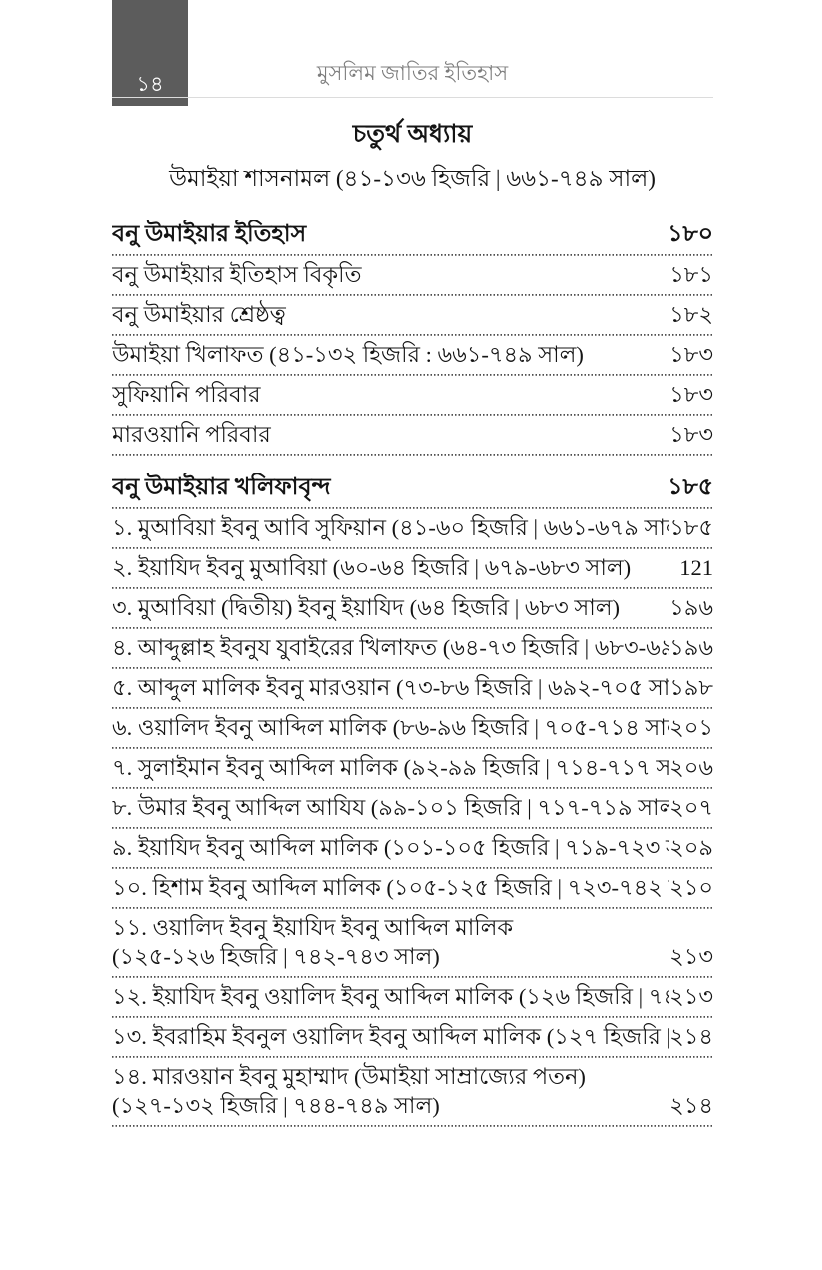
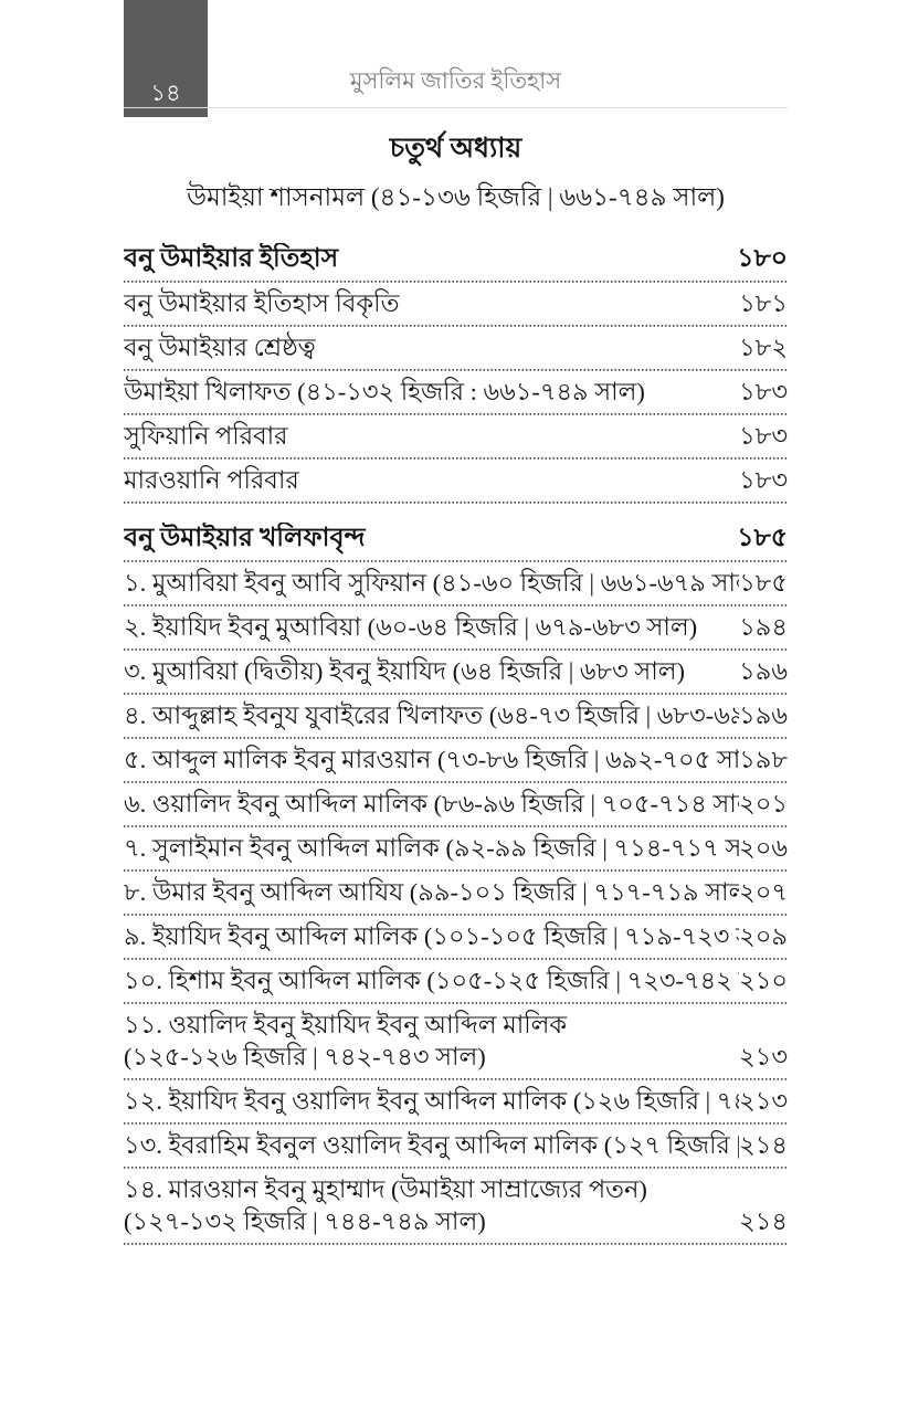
  ১৪
  মুসলিম জাতির ইতিহাস
  চতুর্থ অধ্যায়
  উমাইয়া শাসনামল (৪১-১৩৬ হিজরি | ৬৬১-৭৪৯ সাল)
  বনু উমাইয়ার ইতিহাস
  ১৮০
  বনু উমাইয়ার ইতিহাস বিকৃতি
  ১৮১
  বনু উমাইয়ার শ্রেষ্ঠত্ব
  ১৮২
  উমাইয়া খিলাফত (৪১-১৩২ হিজরি : ৬৬১-৭৪৯ সাল)
  ১৮৩
  সুফিয়ানি পরিবার
  ১৮৩
  মারওয়ানি পরিবার
  ১৮৩
  বনু উমাইয়ার খলিফাবৃন্দ
  ১৮৫
  ১. মুআবিয়া ইবনু আবি সুফিয়ান (৪১-৬০ হিজরি | ৬৬১-৬৭৯ সা
  ১৮৫
  ২. ইয়াযিদ ইবনু মুআবিয়া (৬০-৬৪ হিজরি | ৬৭৯-৬৮৩ সাল)
- 121
+ ১৯৪
  ৩. মুআবিয়া (দ্বিতীয়) ইবনু ইয়াযিদ (৬৪ হিজরি | ৬৮৩ সাল)
  ১৯৬
  ৪. আব্দুল্লাহ ইবনুয যুবাইরের খিলাফত (৬৪-৭৩ হিজরি | ৬৮৩-৬৯
  ১৯৬
  ৫. আব্দুল মালিক ইবনু মারওয়ান (৭৩-৮৬ হিজরি | ৬৯২-৭০৫ সা
  ১৯৮
  ৬. ওয়ালিদ ইবনু আব্দিল মালিক (৮৬-৯৬ হিজরি | ৭০৫-৭১৪ সা
  ২০১
  ৭. সুলাইমান ইবনু আব্দিল মালিক (৯২-৯৯ হিজরি | ৭১৪-৭১৭ সা
  ২০৬
  ৮. উমার ইবনু আব্দিল আযিয (৯৯-১০১ হিজরি | ৭১৭-৭১৯ সাল
  ২০৭
  ৯. ইয়াযিদ ইবনু আব্দিল মালিক (১০১-১০৫ হিজরি | ৭১৯-৭২৩
  ২০৯
  ১০. হিশাম ইবনু আব্দিল মালিক (১০৫-১২৫ হিজরি | ৭২৩-৭৪২
  ২১০
  ১১. ওয়ালিদ ইবনু ইয়াযিদ ইবনু আব্দিল মালিক
  (১২৫-১২৬ হিজরি | ৭৪২-৭৪৩ সাল)
  ২১৩
  ১২. ইয়াযিদ ইবনু ওয়ালিদ ইবনু আব্দিল মালিক (১২৬ হিজরি | ৭
  ২১৩
  ১৩. ইবরাহিম ইবনুল ওয়ালিদ ইবনু আব্দিল মালিক (১২৭ হিজরি |
  ২১৪
  ১৪. মারওয়ান ইবনু মুহাম্মাদ (উমাইয়া সাম্রাজ্যের পতন)
  (১২৭-১৩২ হিজরি | ৭৪৪-৭৪৯ সাল)
  ২১৪
